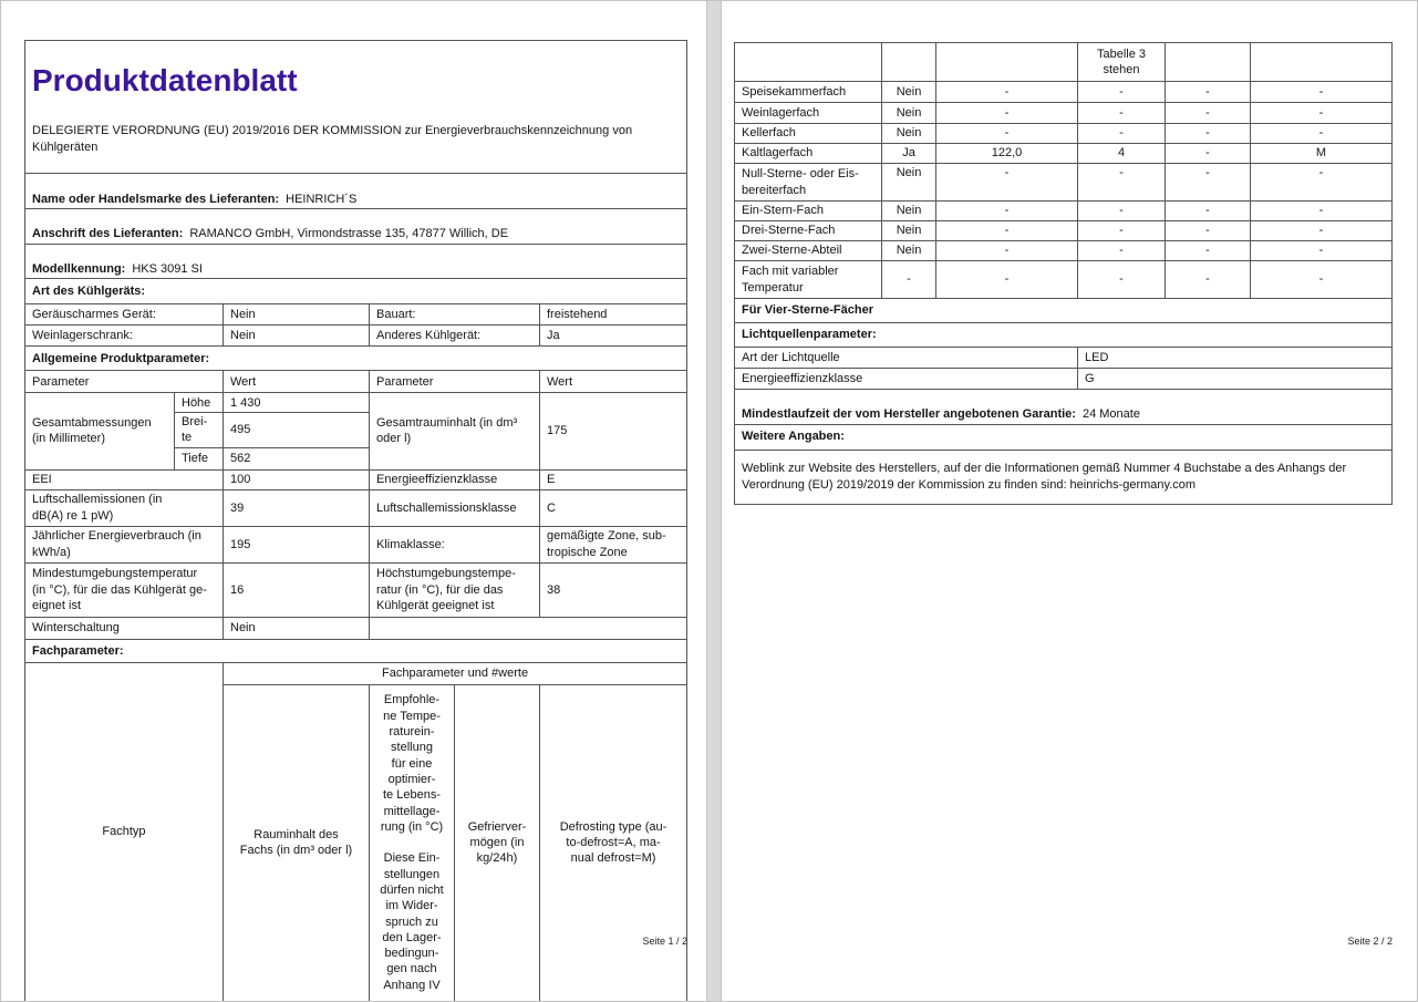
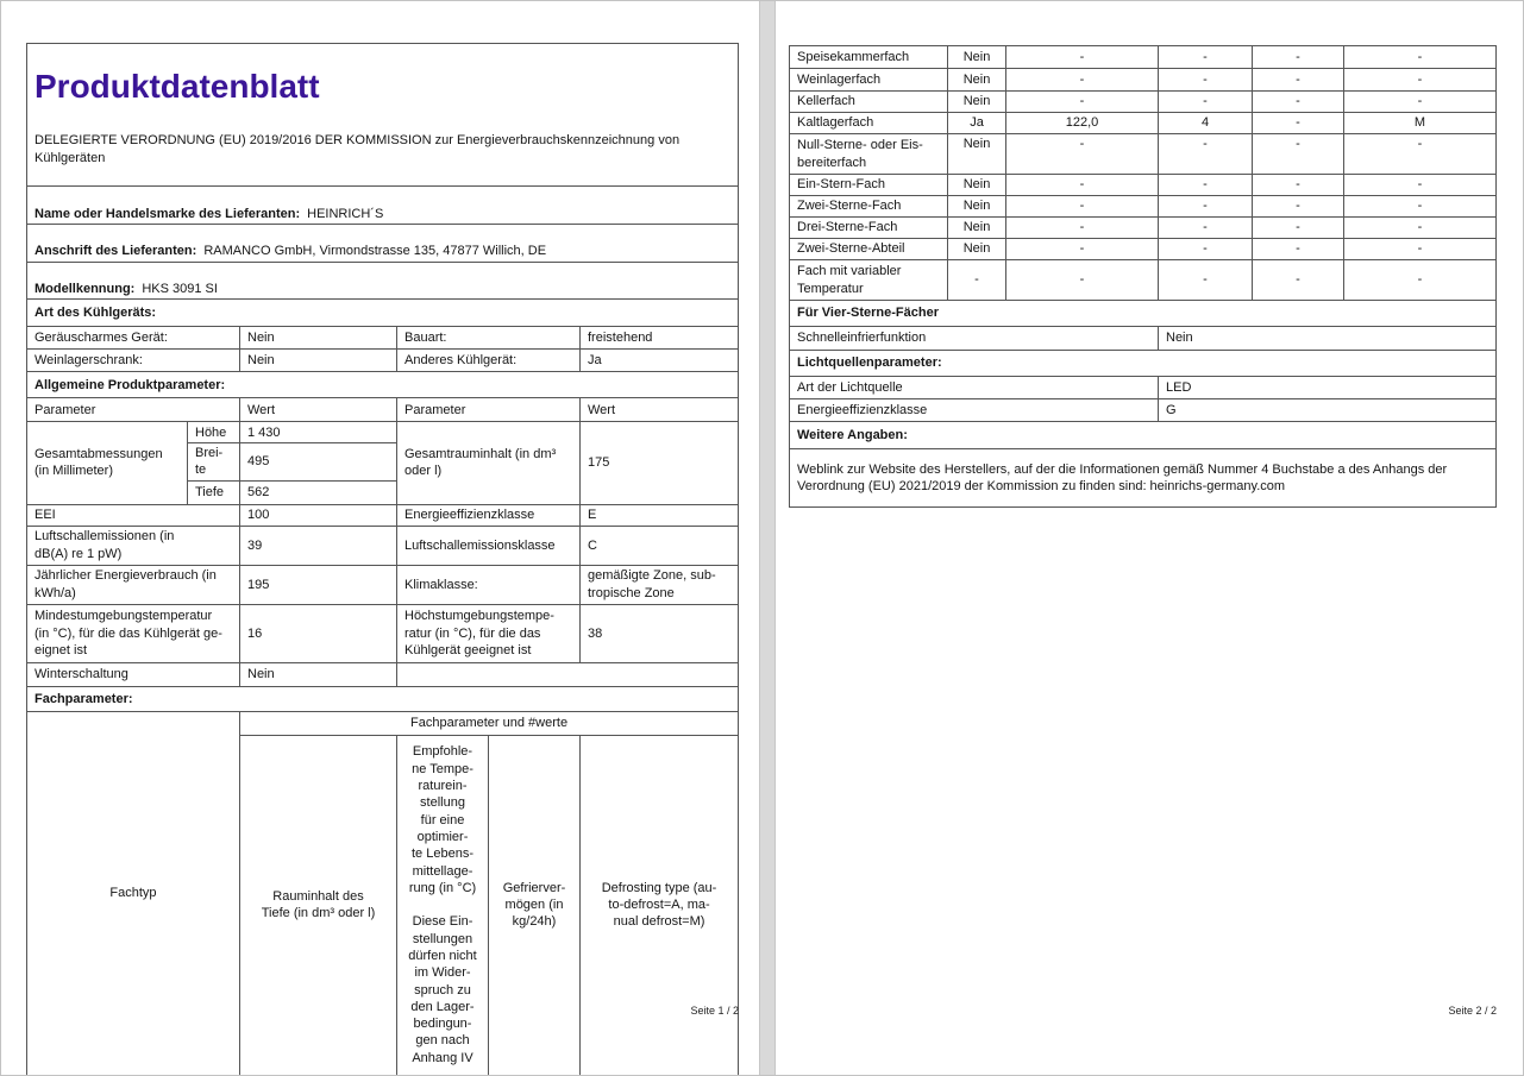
  Produktdatenblatt DELEGIERTE VERORDNUNG (EU) 2019/2016 DER KOMMISSION zur Energieverbrauchskennzeichnung von Kühlgeräten
  Name oder Handelsmarke des Lieferanten: HEINRICH´S
  Anschrift des Lieferanten: RAMANCO GmbH, Virmondstrasse 135, 47877 Willich, DE
  Modellkennung: HKS 3091 SI
  Art des Kühlgeräts:
  Geräuscharmes Gerät:	Nein	Bauart:	freistehend
  Weinlagerschrank:	Nein	Anderes Kühlgerät:	Ja
  Allgemeine Produktparameter:
  Parameter	Wert	Parameter	Wert
  Gesamtabmessungen (in Millimeter)	Höhe	1 430	Gesamtrauminhalt (in dm³ oder l)	175
  Brei- te	495
  Tiefe	562
  EEI	100	Energieeffizienzklasse	E
  Luftschallemissionen (in dB(A) re 1 pW)	39	Luftschallemissionsklasse	C
  Jährlicher Energieverbrauch (in kWh/a)	195	Klimaklasse:	gemäßigte Zone, sub- tropische Zone
  Mindestumgebungstemperatur (in °C), für die das Kühlgerät ge- eignet ist	16	Höchstumgebungstempe- ratur (in °C), für die das Kühlgerät geeignet ist	38
  Winterschaltung	Nein
  Fachparameter:
  Fachtyp	Fachparameter und #werte
- Rauminhalt des Fachs (in dm³ oder l)	Empfohle- ne Tempe- raturein- stellung für eine optimier- te Lebens- mittellage- rung (in °C) Diese Ein- stellungen dürfen nicht im Wider- spruch zu den Lager- bedingun- gen nach Anhang IV	Gefrierver- mögen (in kg/24h)	Defrosting type (au- to-defrost=A, ma- nual defrost=M)
+ Rauminhalt des Tiefe (in dm³ oder l)	Empfohle- ne Tempe- raturein- stellung für eine optimier- te Lebens- mittellage- rung (in °C) Diese Ein- stellungen dürfen nicht im Wider- spruch zu den Lager- bedingun- gen nach Anhang IV	Gefrierver- mögen (in kg/24h)	Defrosting type (au- to-defrost=A, ma- nual defrost=M)
  Seite 1 / 2
- 			Tabelle 3 stehen
  Speisekammerfach	Nein	-	-	-	-
  Weinlagerfach	Nein	-	-	-	-
  Kellerfach	Nein	-	-	-	-
  Kaltlagerfach	Ja	122,0	4	-	M
  Null-Sterne- oder Eis- bereiterfach	Nein	-	-	-	-
  Ein-Stern-Fach	Nein	-	-	-	-
+ Zwei-Sterne-Fach	Nein	-	-	-	-
  Drei-Sterne-Fach	Nein	-	-	-	-
  Zwei-Sterne-Abteil	Nein	-	-	-	-
  Fach mit variabler Temperatur	-	-	-	-	-
  Für Vier-Sterne-Fächer
+ Schnelleinfrierfunktion	Nein
  Lichtquellenparameter:
  Art der Lichtquelle	LED
  Energieeffizienzklasse	G
- Mindestlaufzeit der vom Hersteller angebotenen Garantie: 24 Monate
  Weitere Angaben:
- Weblink zur Website des Herstellers, auf der die Informationen gemäß Nummer 4 Buchstabe a des Anhangs der Verordnung (EU) 2019/2019 der Kommission zu finden sind: heinrichs-germany.com
+ Weblink zur Website des Herstellers, auf der die Informationen gemäß Nummer 4 Buchstabe a des Anhangs der Verordnung (EU) 2021/2019 der Kommission zu finden sind: heinrichs-germany.com
  Seite 2 / 2
